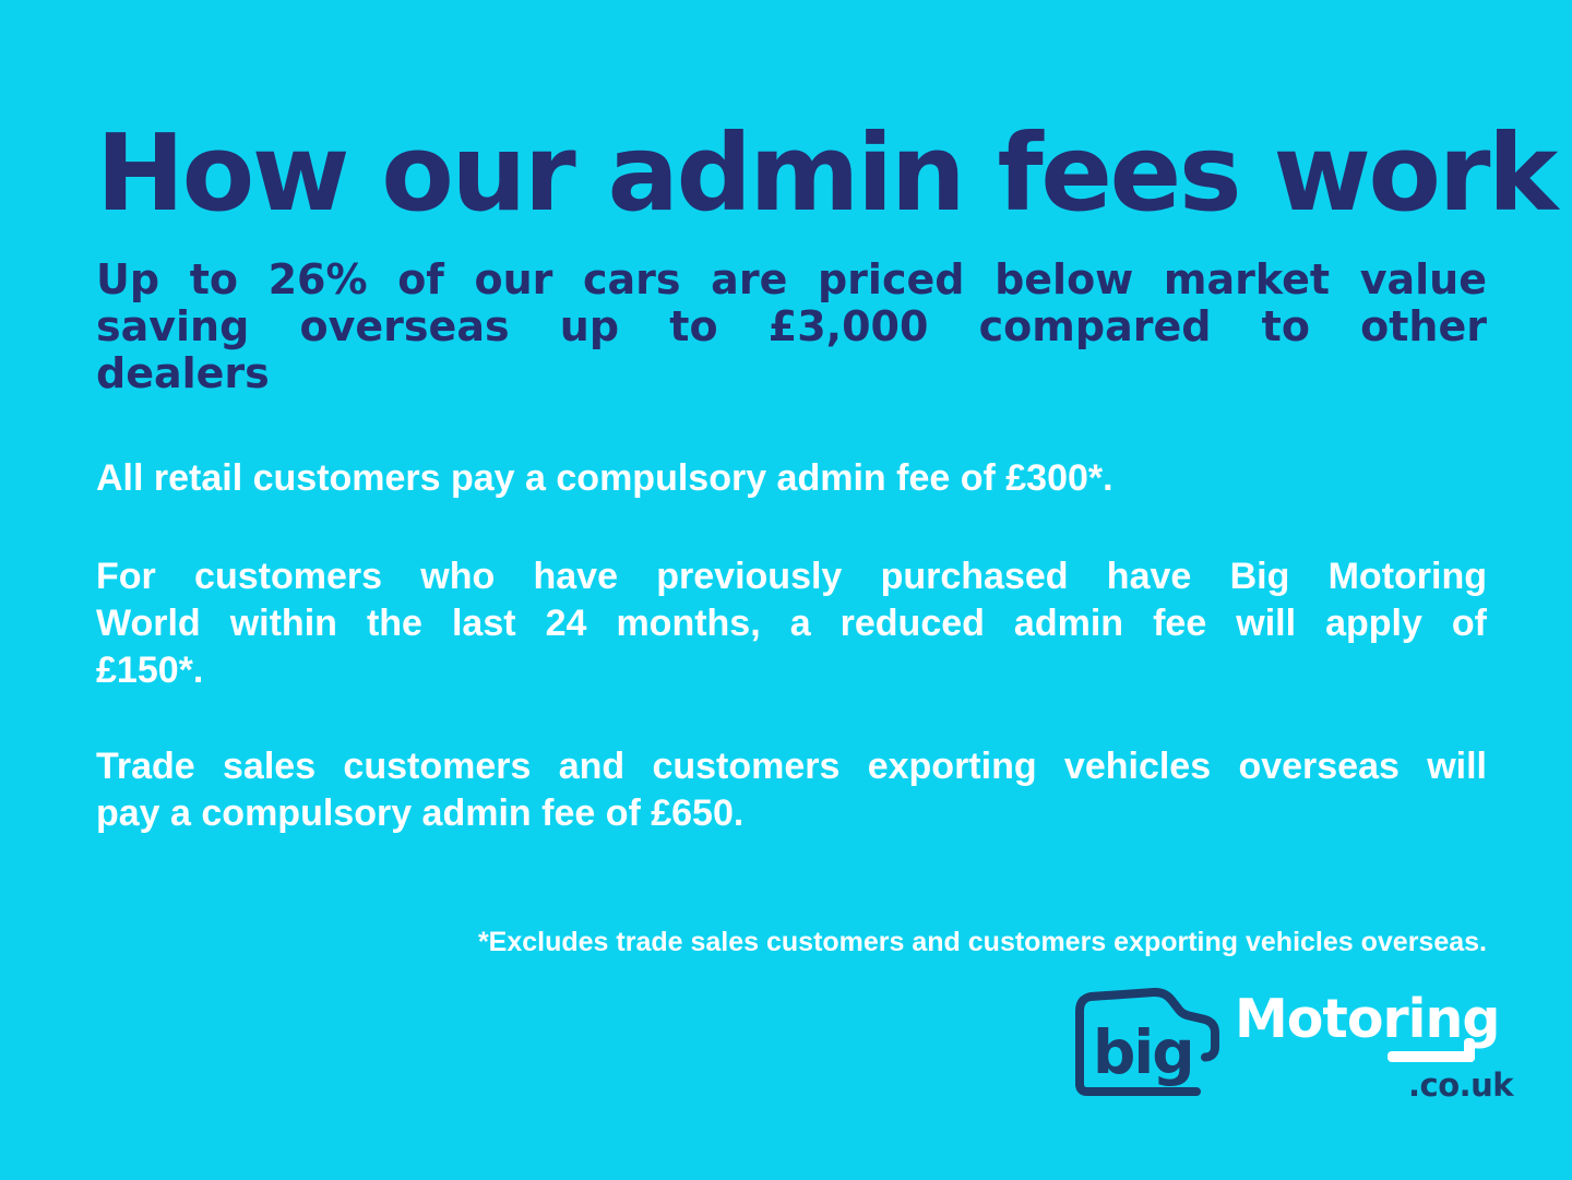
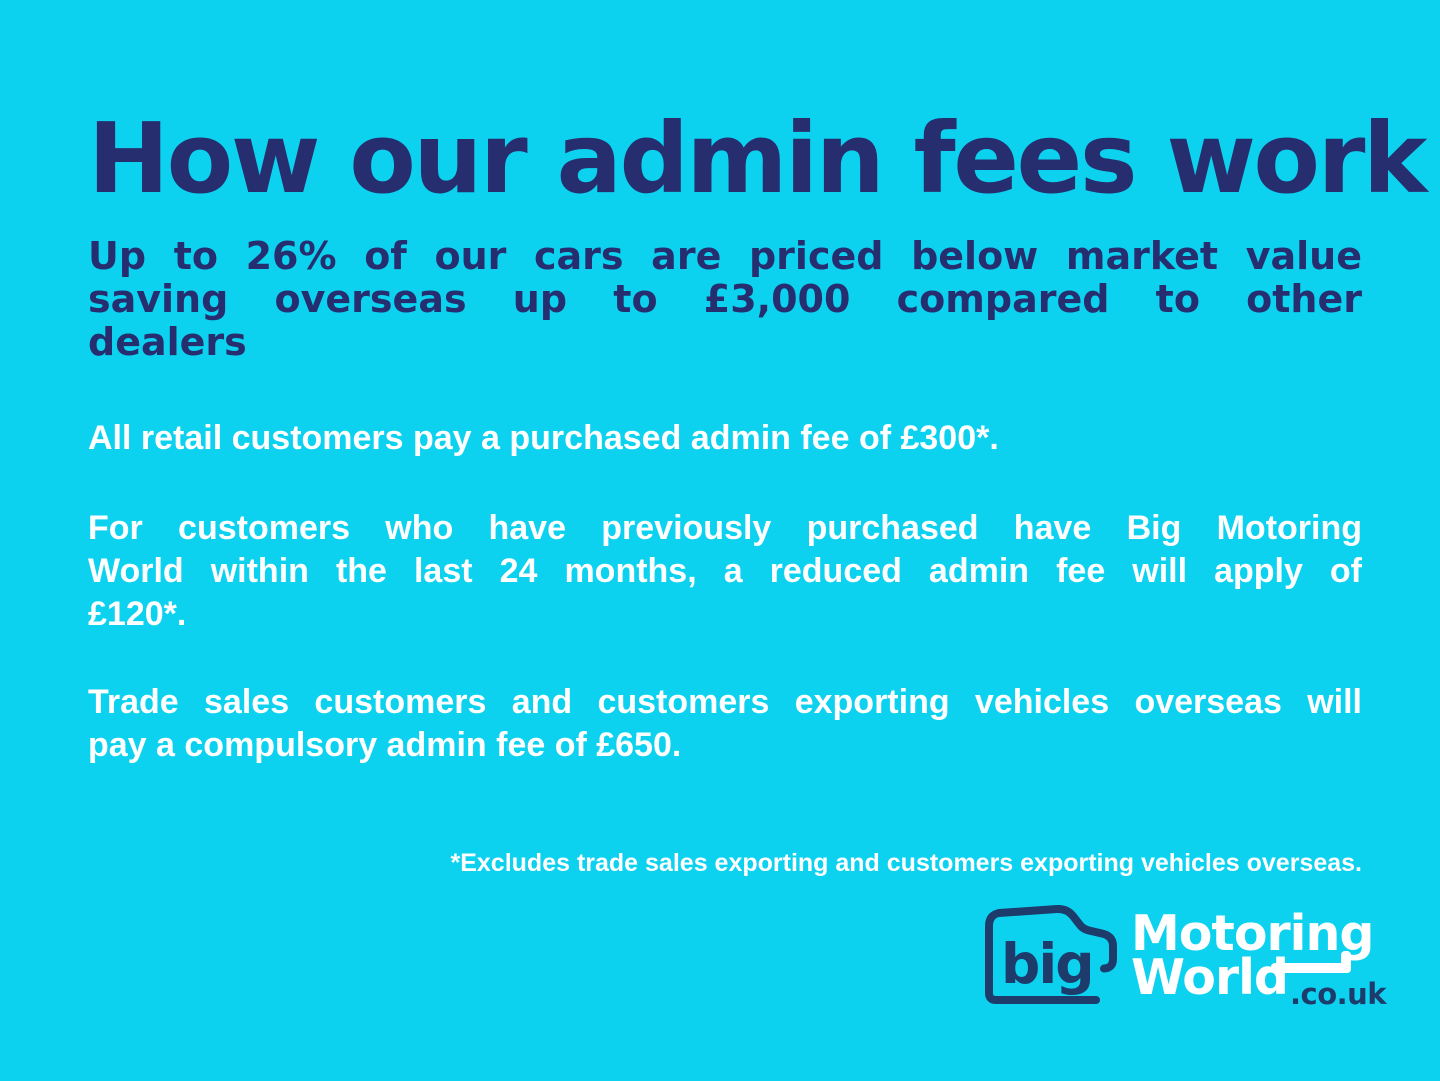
  How our admin fees work
  Up to 26% of our cars are priced below market value
  saving overseas up to £3,000 compared to other
  dealers
- All retail customers pay a compulsory admin fee of £300*.
+ All retail customers pay a purchased admin fee of £300*.
  For customers who have previously purchased have Big Motoring
  World within the last 24 months, a reduced admin fee will apply of
- £150*.
+ £120*.
  Trade sales customers and customers exporting vehicles overseas will
  pay a compulsory admin fee of £650.
- *Excludes trade sales customers and customers exporting vehicles overseas.
+ *Excludes trade sales exporting and customers exporting vehicles overseas.
  big
  Motoring
+ World
  .co.uk
